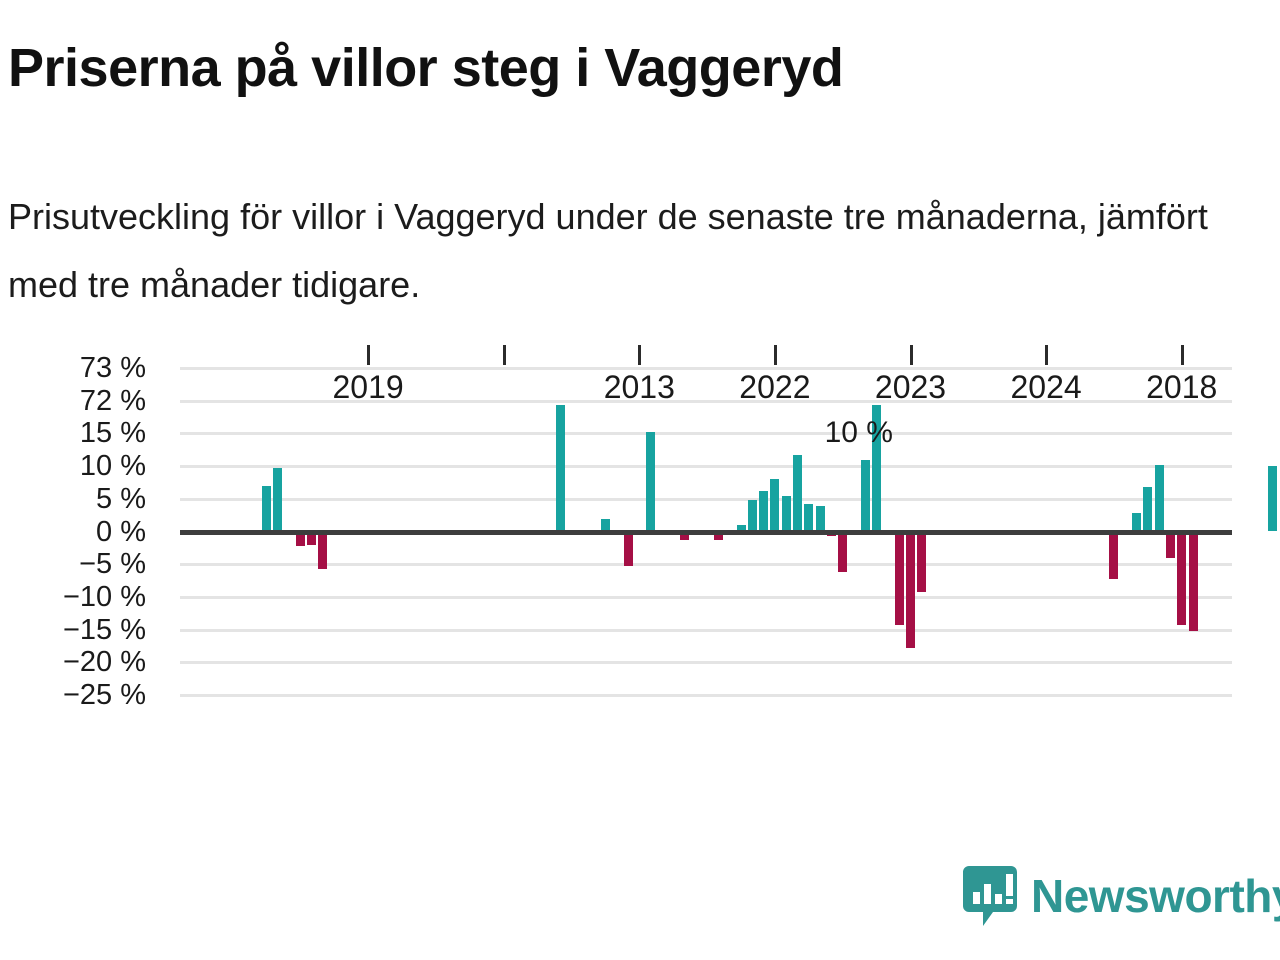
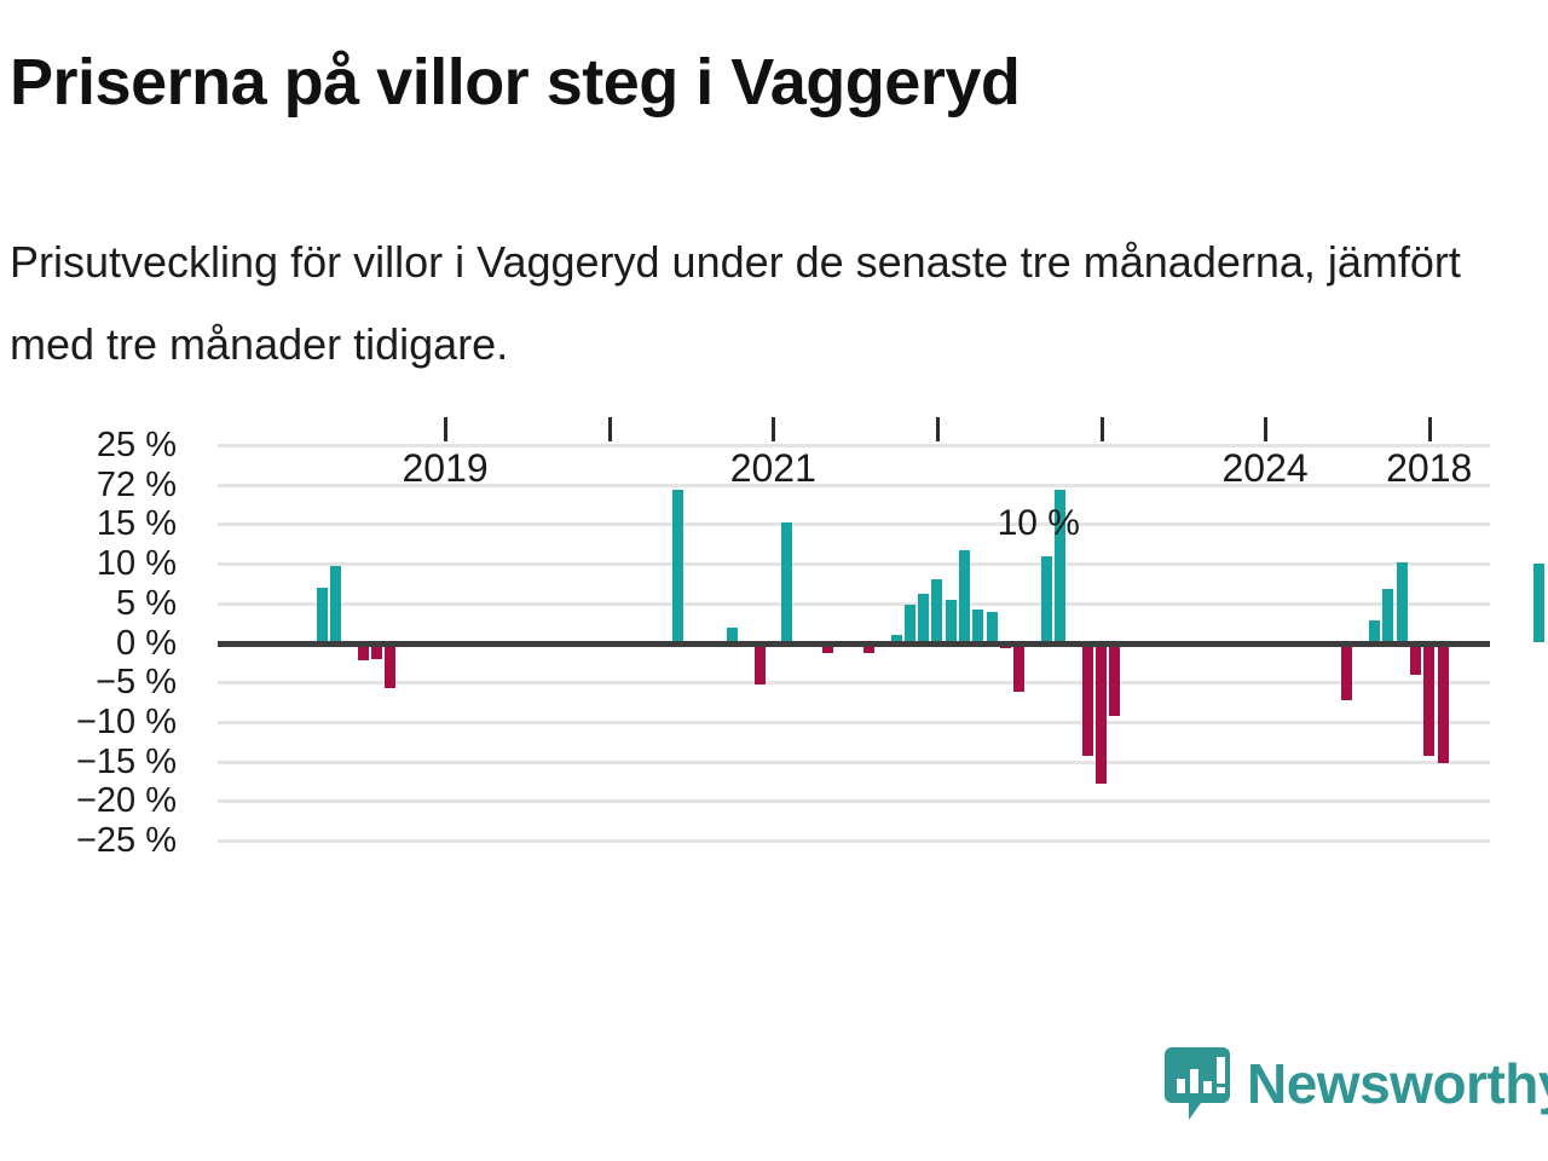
  Priserna på villor steg i Vaggeryd
  Prisutveckling för villor i Vaggeryd under de senaste tre månaderna, jämfört med tre månader tidigare.
- 73 %
+ 25 %
  72 %
  15 %
  10 %
  5 %
  0 %
  −5 %
  −10 %
  −15 %
  −20 %
  −25 %
  10 %
  2019
- 2013
+ 2021
- 2022
- 2023
  2024
  2018
  Newsworth
